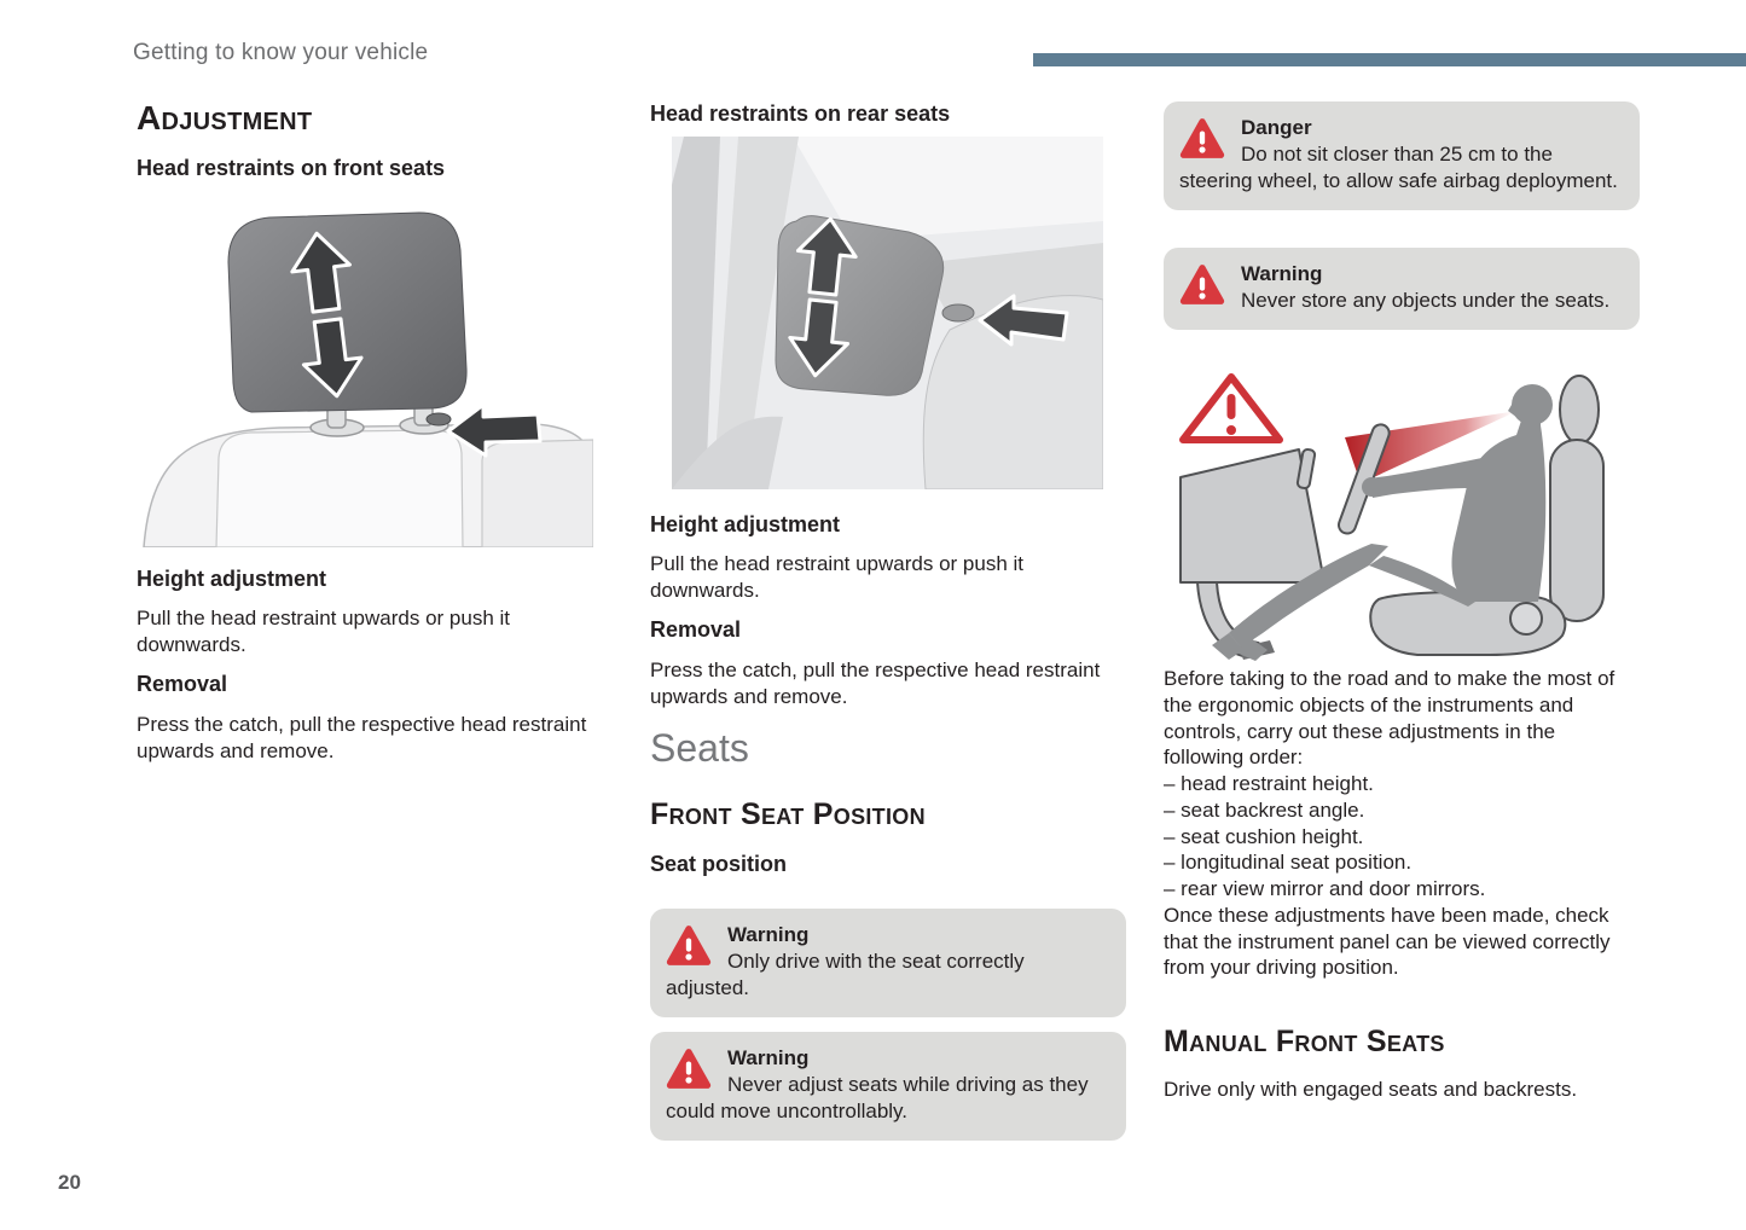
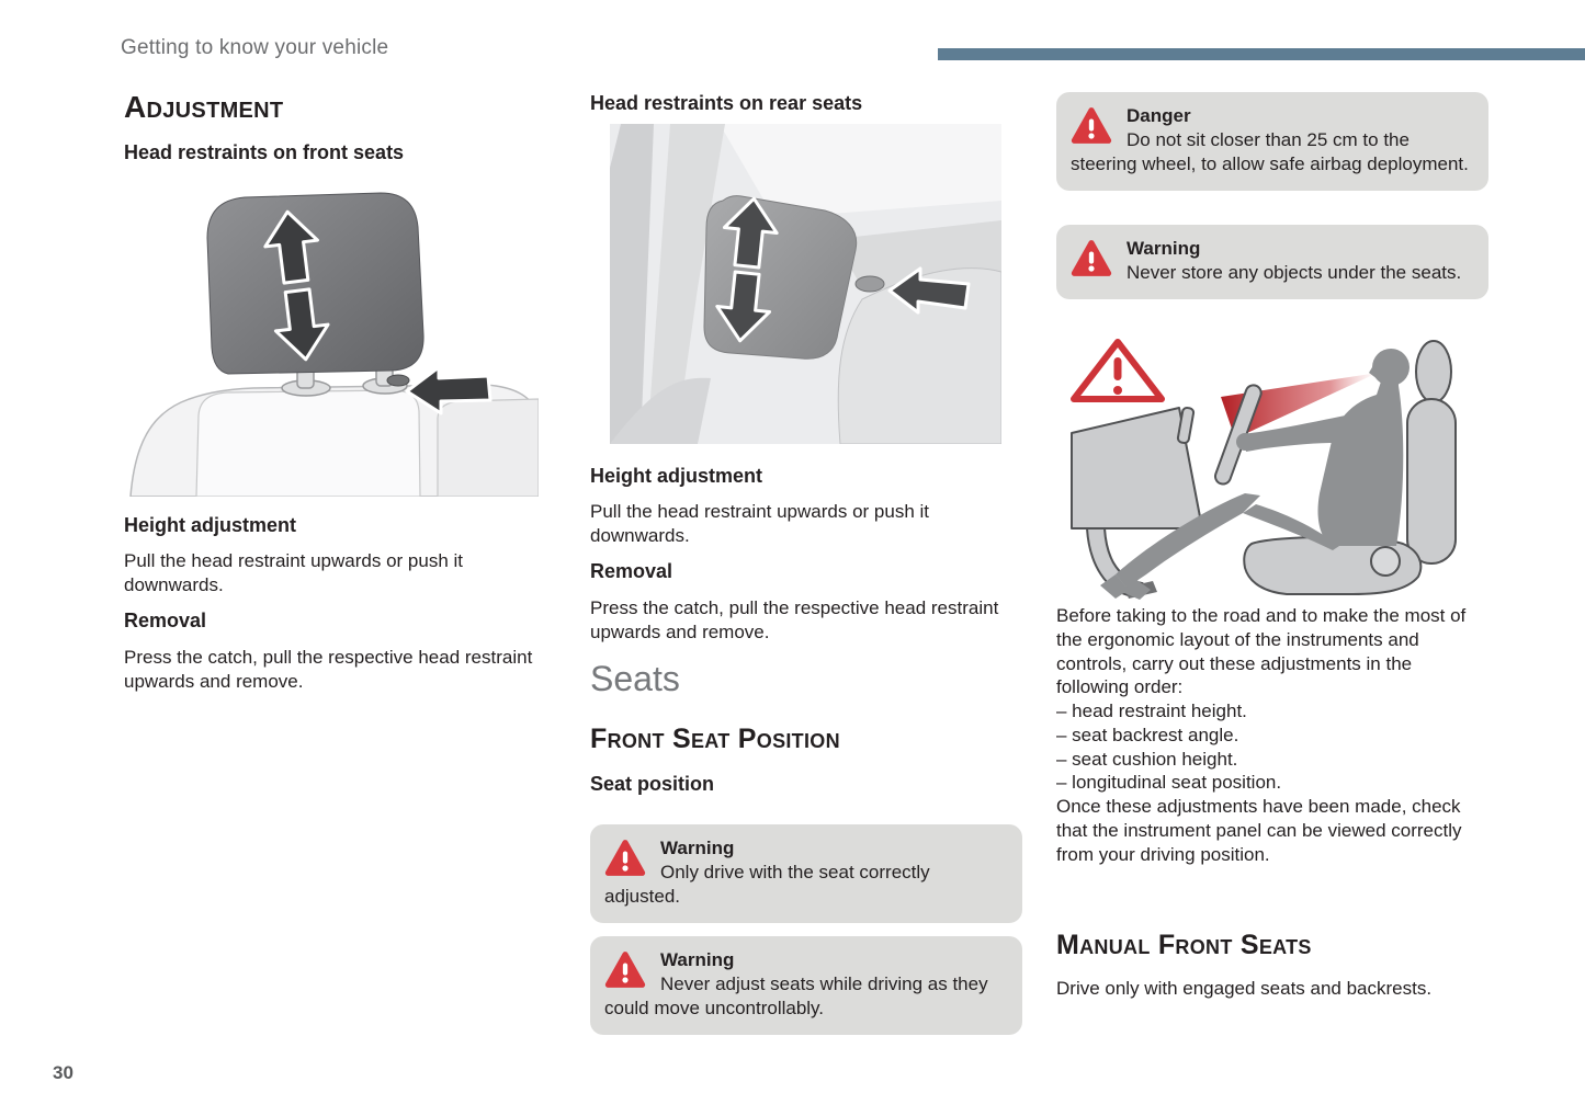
  Getting to know your vehicle
  Adjustment
  Head restraints on front seats
  Height adjustment
  Pull the head restraint upwards or push it downwards.
  Removal
  Press the catch, pull the respective head restraint upwards and remove.
  Head restraints on rear seats
  Height adjustment
  Pull the head restraint upwards or push it downwards.
  Removal
  Press the catch, pull the respective head restraint upwards and remove.
  Seats
  Front Seat Position
  Seat position
  Warning
  Only drive with the seat correctly adjusted.
  Warning
  Never adjust seats while driving as they could move uncontrollably.
  Danger
  Do not sit closer than 25 cm to the steering wheel, to allow safe airbag deployment.
  Warning
  Never store any objects under the seats.
- Before taking to the road and to make the most of the ergonomic objects of the instruments and controls, carry out these adjustments in the following order:
+ Before taking to the road and to make the most of the ergonomic layout of the instruments and controls, carry out these adjustments in the following order:
  – head restraint height.
  – seat backrest angle.
  – seat cushion height.
  – longitudinal seat position.
- – rear view mirror and door mirrors.
  Once these adjustments have been made, check that the instrument panel can be viewed correctly from your driving position.
  Manual Front Seats
  Drive only with engaged seats and backrests.
- 20
+ 30
